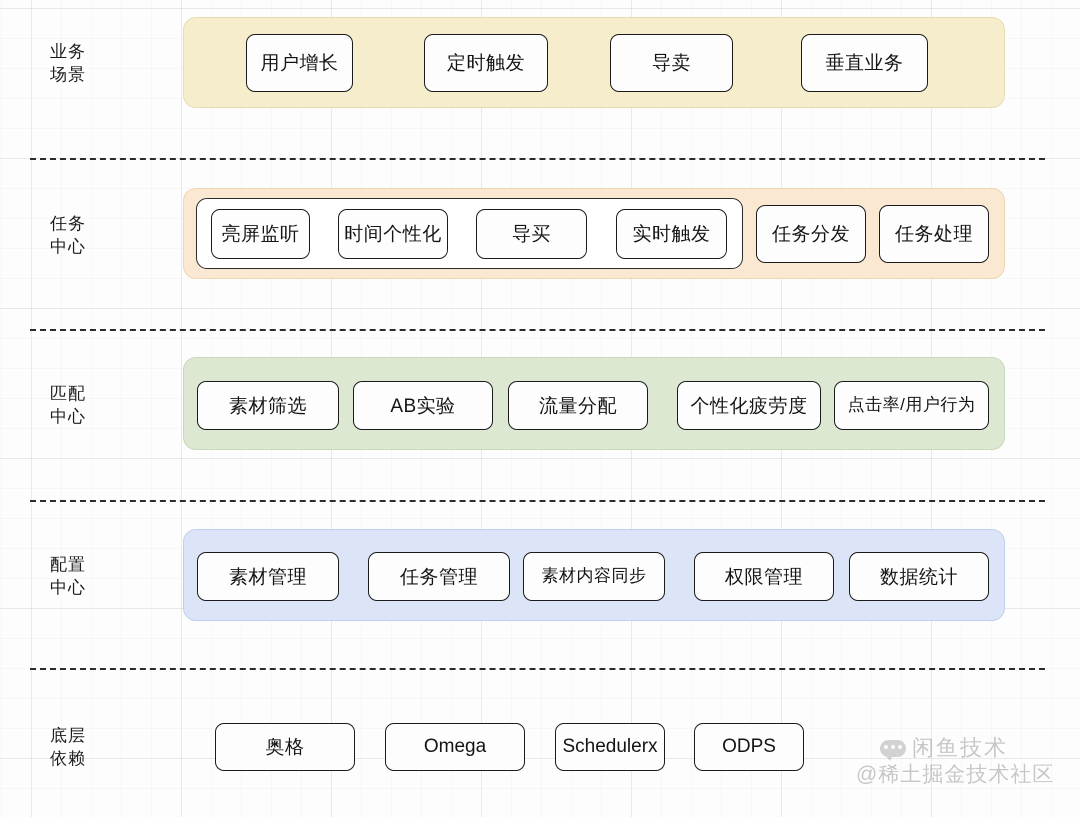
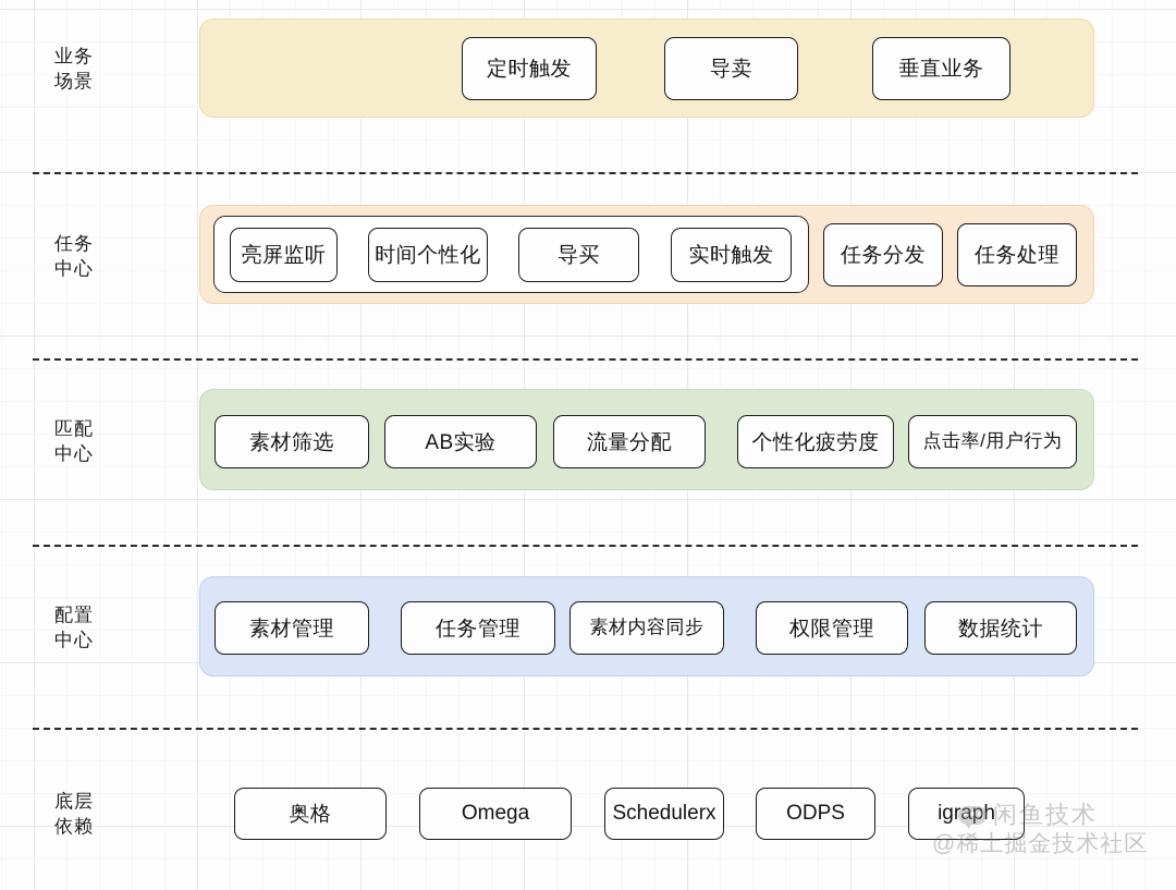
  业务
  场景
- 用户增长
  定时触发
  导卖
  垂直业务
  任务
  中心
  亮屏监听
  时间个性化
  导买
  实时触发
  任务分发
  任务处理
  匹配
  中心
  素材筛选
  AB实验
  流量分配
  个性化疲劳度
  点击率/用户行为
  配置
  中心
  素材管理
  任务管理
  素材内容同步
  权限管理
  数据统计
  底层
  依赖
  奥格
  Omega
  Schedulerx
  ODPS
+ igraph
  闲鱼技术
  @稀土掘金技术社区
